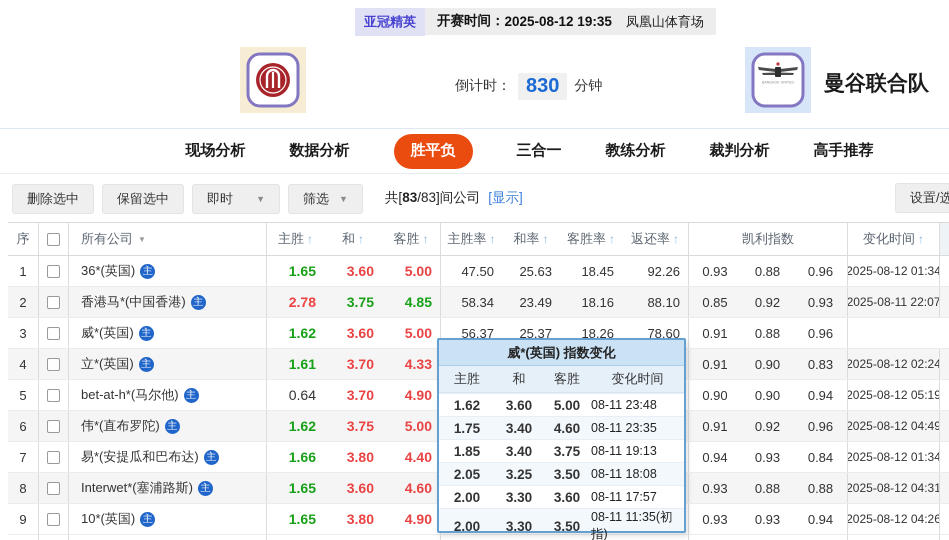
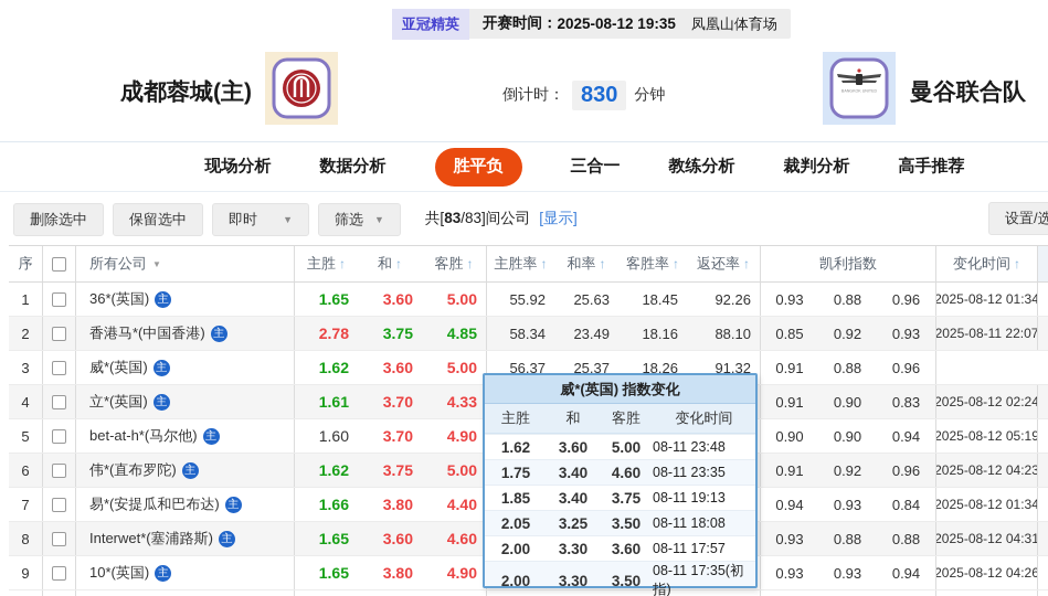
  亚冠精英
  开赛时间：
  2025-08-12 19:35
  凤凰山体育场
+ 成都蓉城(主)
  倒计时：
  830
  分钟
  曼谷联合队
  现场分析
  数据分析
  胜平负
  三合一
  教练分析
  裁判分析
  高手推荐
  删除选中
  保留选中
  即时
  ▼
  筛选
  ▼
  共[83/83]间公司
  [显示]
  设置/选
  序
  所有公司
  ▼
  主胜
  ↑
  和
  ↑
  客胜
  ↑
  主胜率
  ↑
  和率
  ↑
  客胜率
  ↑
  返还率
  ↑
  凯利指数
  变化时间
  ↑
  1
  36*(英国)
  主
  1.65
  3.60
  5.00
- 47.50
+ 55.92
  25.63
  18.45
  92.26
  0.93
  0.88
  0.96
  2025-08-12 01:34
  2
  香港马*(中国香港)
  主
  2.78
  3.75
  4.85
  58.34
  23.49
  18.16
  88.10
  0.85
  0.92
  0.93
  2025-08-11 22:07
  3
  威*(英国)
  主
  1.62
  3.60
  5.00
  56.37
  25.37
  18.26
- 78.60
+ 91.32
  0.91
  0.88
  0.96
  4
  立*(英国)
  主
  1.61
  3.70
  4.33
  0.91
  0.90
  0.83
  2025-08-12 02:24
  5
  bet-at-h*(马尔他)
  主
- 0.64
+ 1.60
  3.70
  4.90
  0.90
  0.90
  0.94
  2025-08-12 05:19
  6
  伟*(直布罗陀)
  主
  1.62
  3.75
  5.00
  0.91
  0.92
  0.96
- 2025-08-12 04:49
+ 2025-08-12 04:23
  7
  易*(安提瓜和巴布达)
  主
  1.66
  3.80
  4.40
  0.94
  0.93
  0.84
  2025-08-12 01:34
  8
  Interwet*(塞浦路斯)
  主
  1.65
  3.60
  4.60
  0.93
  0.88
  0.88
  2025-08-12 04:31
  9
  10*(英国)
  主
  1.65
  3.80
  4.90
  0.93
  0.93
  0.94
  2025-08-12 04:26
  威*(英国) 指数变化
  主胜
  和
  客胜
  变化时间
  1.62
  3.60
  5.00
  08-11 23:48
  1.75
  3.40
  4.60
  08-11 23:35
  1.85
  3.40
  3.75
  08-11 19:13
  2.05
  3.25
  3.50
  08-11 18:08
  2.00
  3.30
  3.60
  08-11 17:57
  2.00
  3.30
  3.50
- 08-11 11:35(初指)
+ 08-11 17:35(初指)
